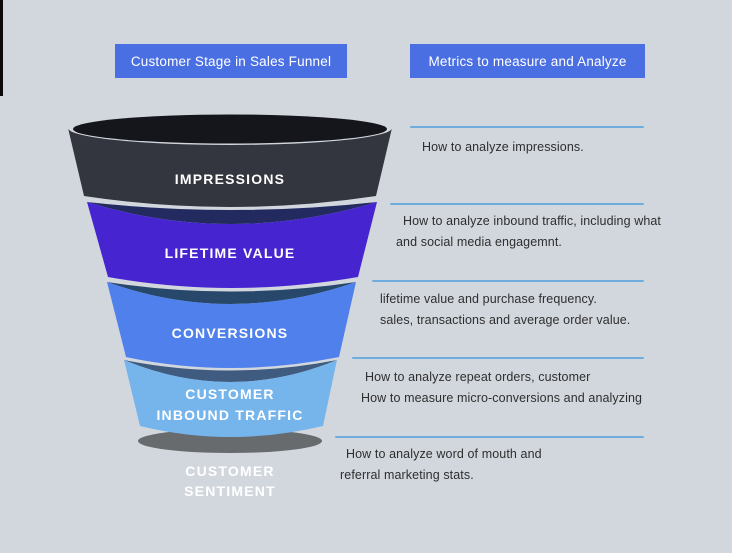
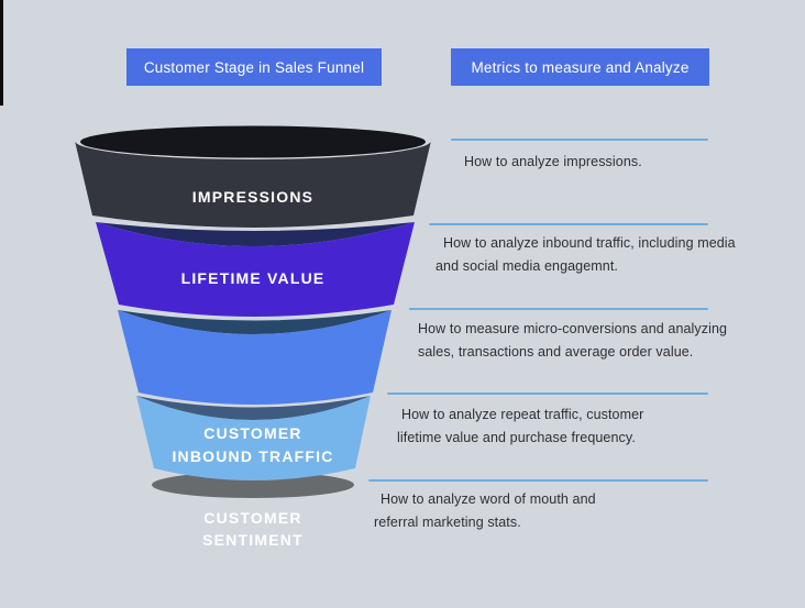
  Customer Stage in Sales Funnel
  Metrics to measure and Analyze
  IMPRESSIONS
  LIFETIME VALUE
- CONVERSIONS
  CUSTOMER
  INBOUND TRAFFIC
  CUSTOMER
  SENTIMENT
  How to analyze impressions.
- How to analyze inbound traffic, including what
+ How to analyze inbound traffic, including media
  and social media engagemnt.
- lifetime value and purchase frequency.
+ How to measure micro-conversions and analyzing
  sales, transactions and average order value.
- How to analyze repeat orders, customer
+ How to analyze repeat traffic, customer
- How to measure micro-conversions and analyzing
+ lifetime value and purchase frequency.
  How to analyze word of mouth and
  referral marketing stats.
